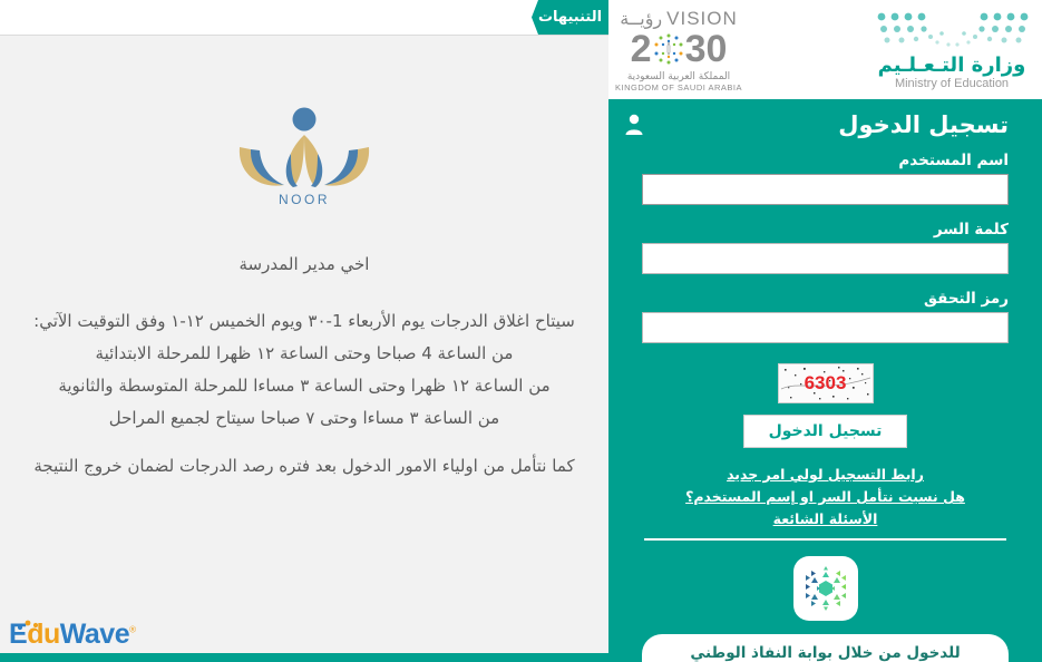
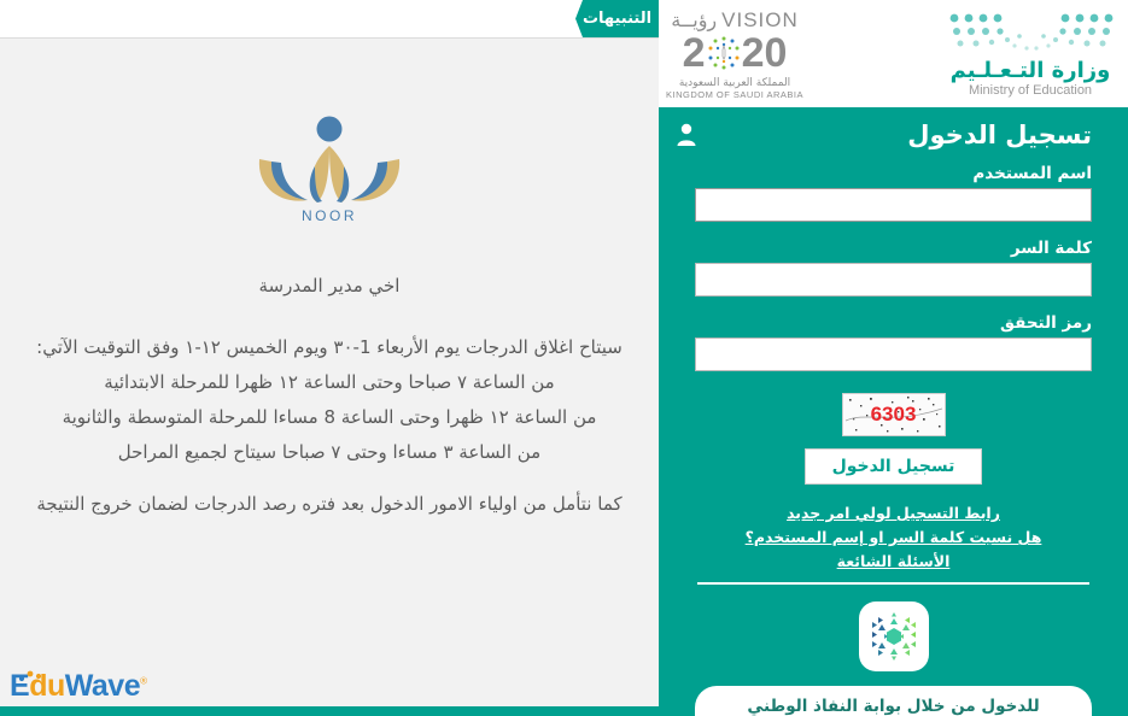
  التنبيهات
  NOOR
  اخي مدير المدرسة
  سيتاح اغلاق الدرجات يوم الأربعاء 1-٣٠ ويوم الخميس ١٢-١ وفق التوقيت الآتي:
- من الساعة 4 صباحا وحتى الساعة ١٢ ظهرا للمرحلة الابتدائية
+ من الساعة ٧ صباحا وحتى الساعة ١٢ ظهرا للمرحلة الابتدائية
- من الساعة ١٢ ظهرا وحتى الساعة ٣ مساءا للمرحلة المتوسطة والثانوية
+ من الساعة ١٢ ظهرا وحتى الساعة 8 مساءا للمرحلة المتوسطة والثانوية
  من الساعة ٣ مساءا وحتى ٧ صباحا سيتاح لجميع المراحل
  كما نتأمل من اولياء الامور الدخول بعد فتره رصد الدرجات لضمان خروج النتيجة
  EduWave®
  وزارة التـعـلـيم
  Ministry of Education
  VISION
  رؤيــة
  2
- 30
+ 20
  المملكة العربية السعودية
  KINGDOM OF SAUDI ARABIA
  تسجيل الدخول
  اسم المستخدم
  كلمة السر
  رمز التحقق
  6303
  تسجيل الدخول
  رابط التسجيل لولي امر جديد
- هل نسيت نتأمل السر او إسم المستخدم؟
+ هل نسيت كلمة السر او إسم المستخدم؟
  الأسئلة الشائعة
  للدخول من خلال بوابة النفاذ الوطني
